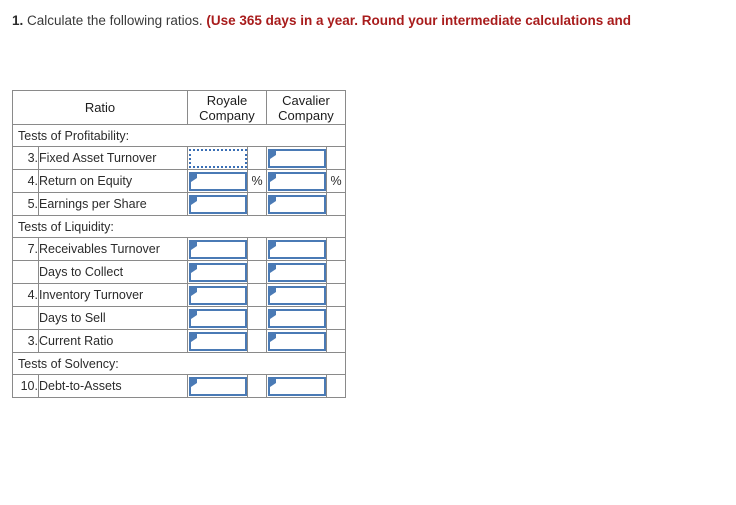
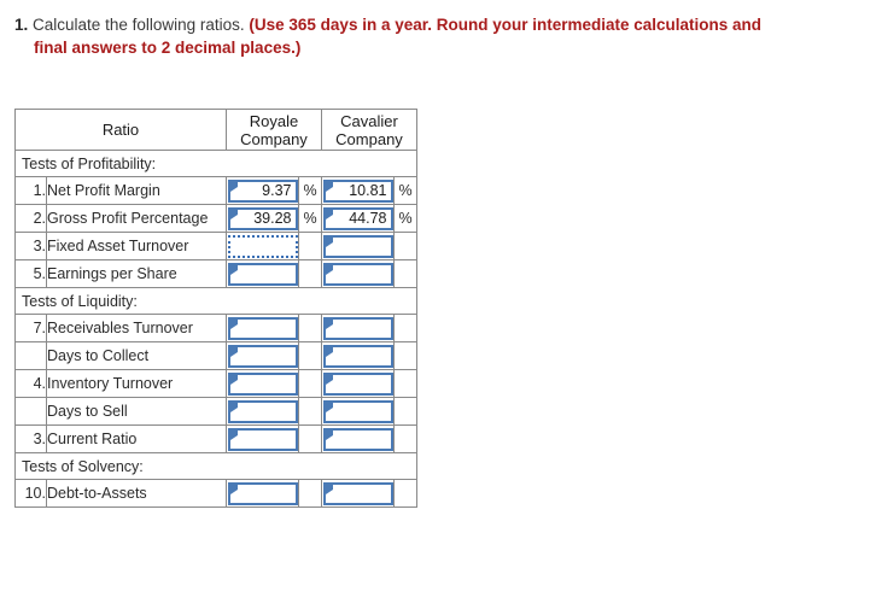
  1. Calculate the following ratios. (Use 365 days in a year. Round your intermediate calculations and
+ final answers to 2 decimal places.)
  Ratio	Royale Company	Cavalier Company
  Tests of Profitability:
+ 1.	Net Profit Margin	9.37	%	10.81	%
+ 2.	Gross Profit Percentage	39.28	%	44.78	%
  3.	Fixed Asset Turnover
- 4.	Return on Equity		%		%
  5.	Earnings per Share
  Tests of Liquidity:
  7.	Receivables Turnover
  	Days to Collect
  4.	Inventory Turnover
  	Days to Sell
  3.	Current Ratio
  Tests of Solvency:
  10.	Debt-to-Assets
